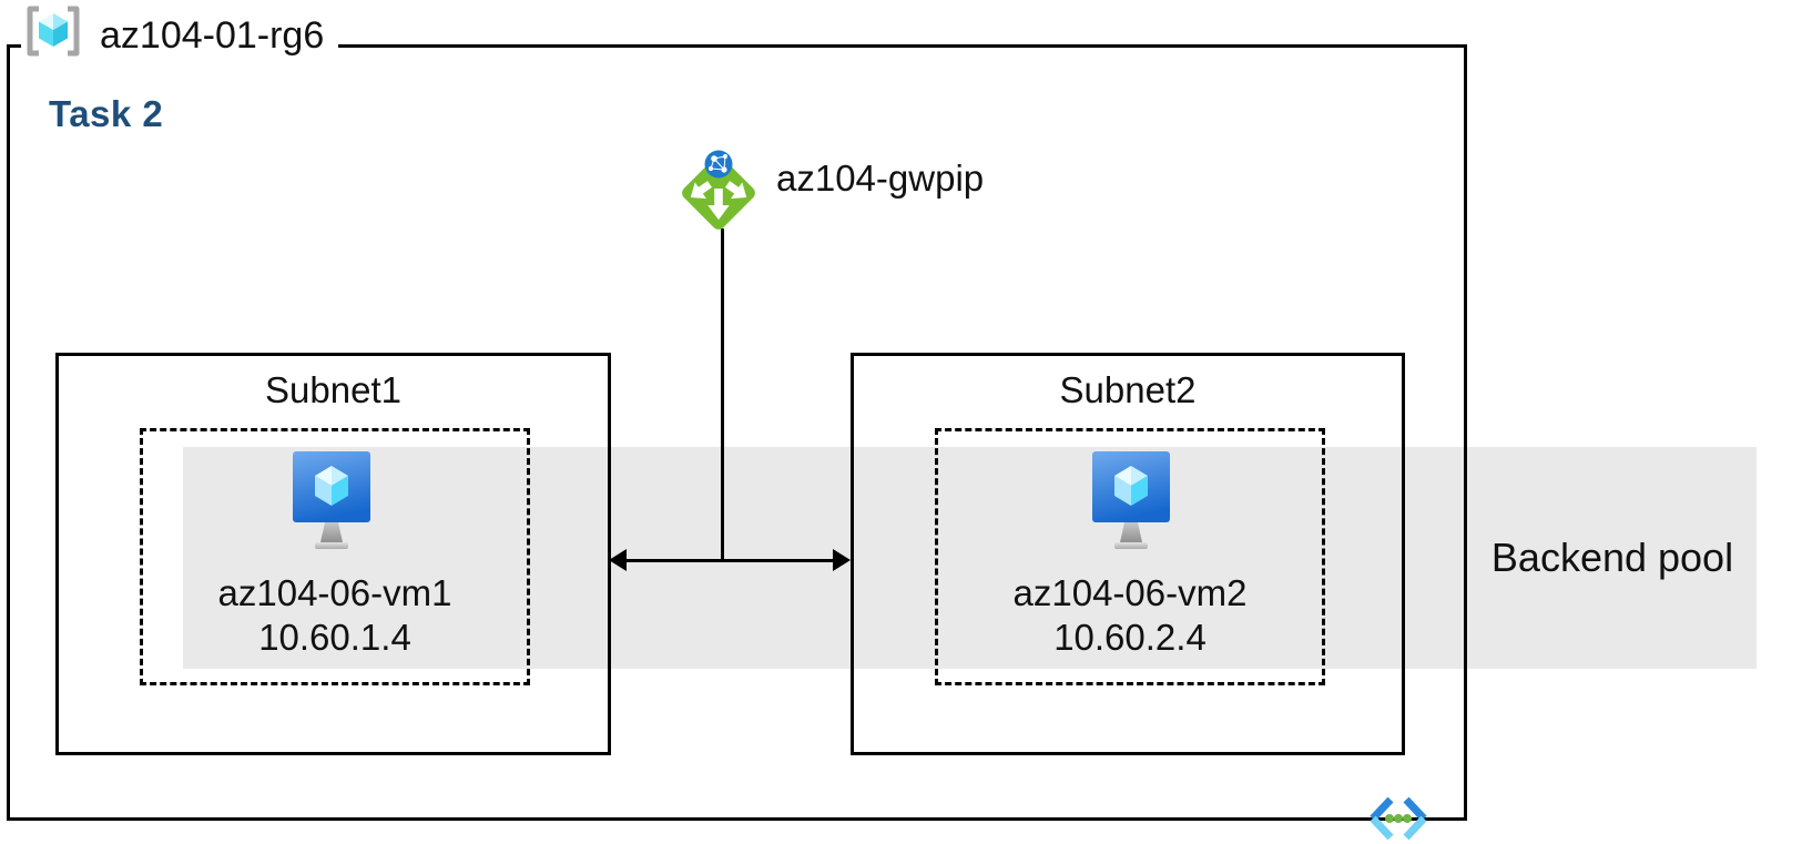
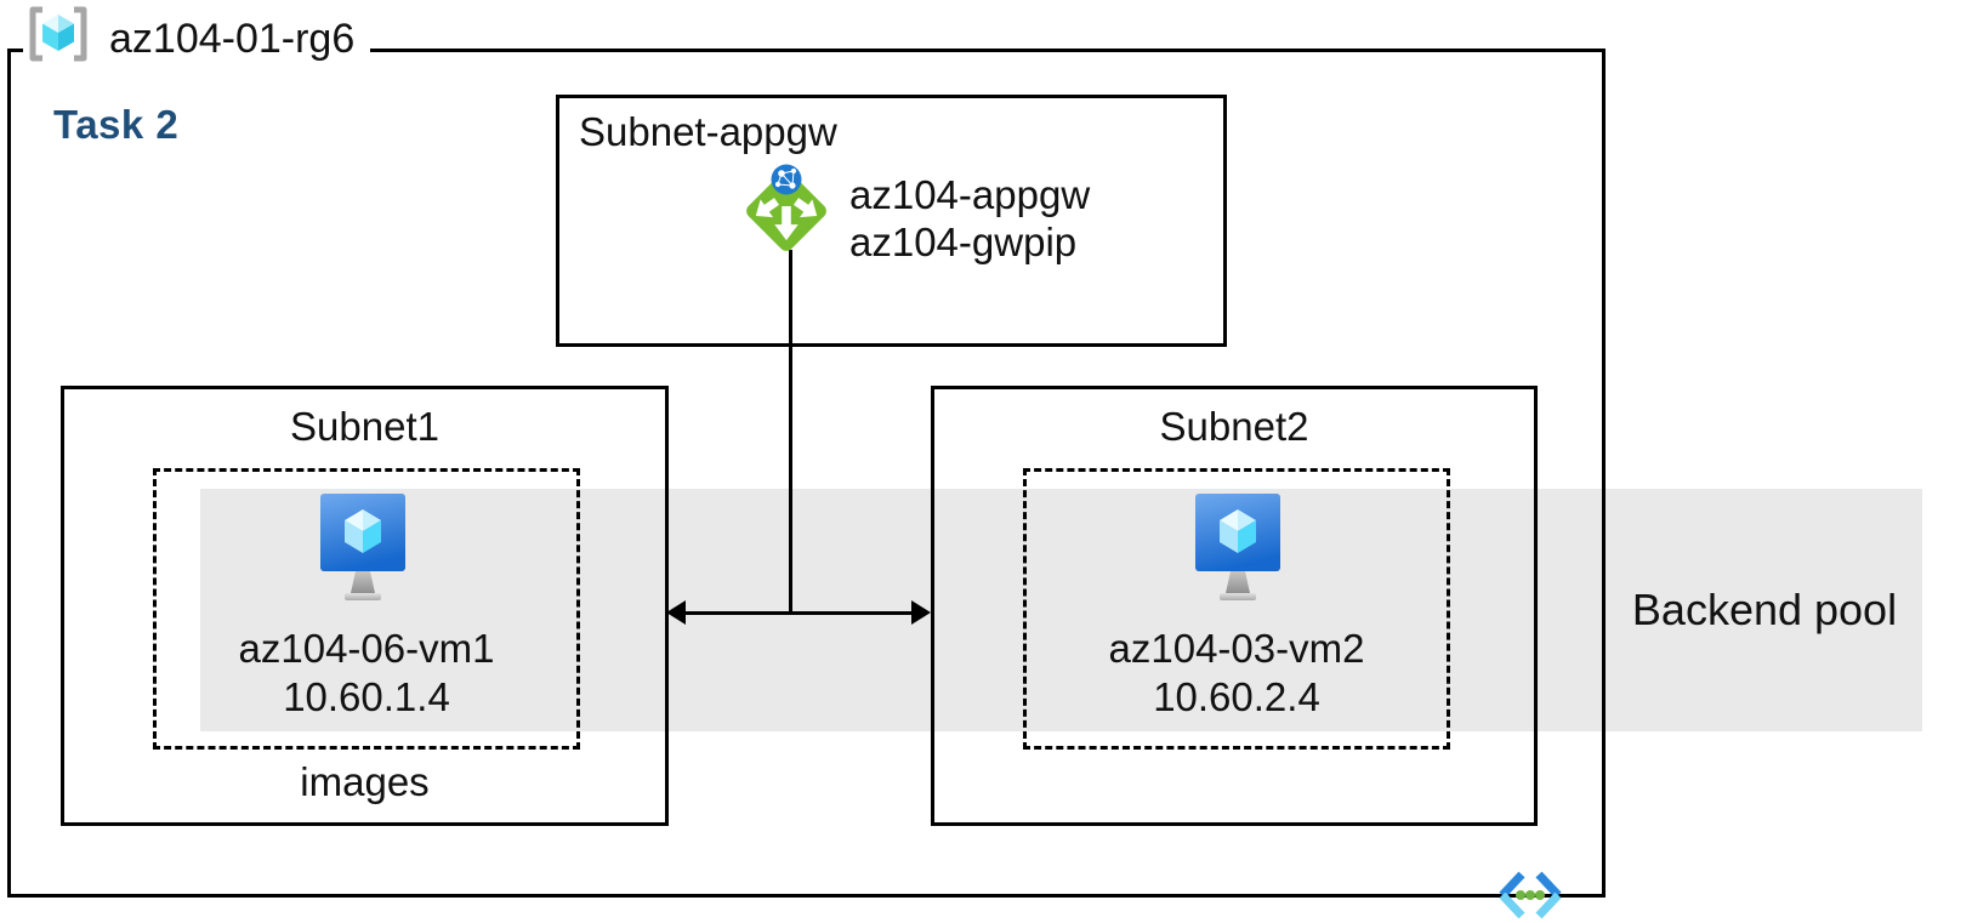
  Backend pool
  az104-01-rg6
  Task 2
+ Subnet-appgw
+ az104-appgw
  az104-gwpip
  Subnet1
  az104-06-vm1
  10.60.1.4
+ images
  Subnet2
- az104-06-vm2
+ az104-03-vm2
  10.60.2.4
